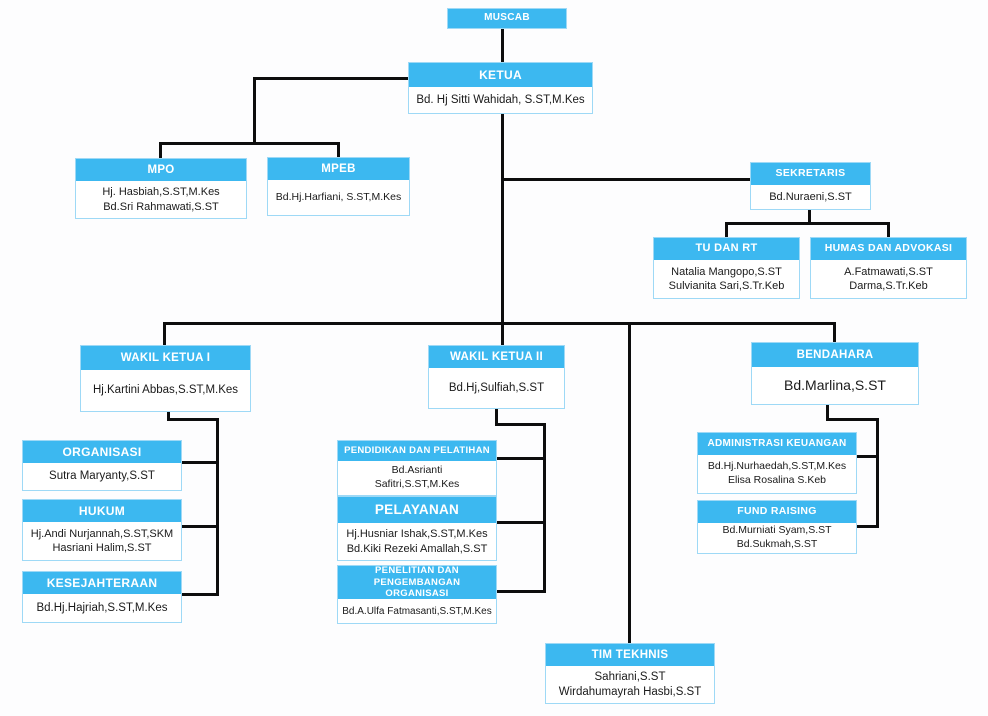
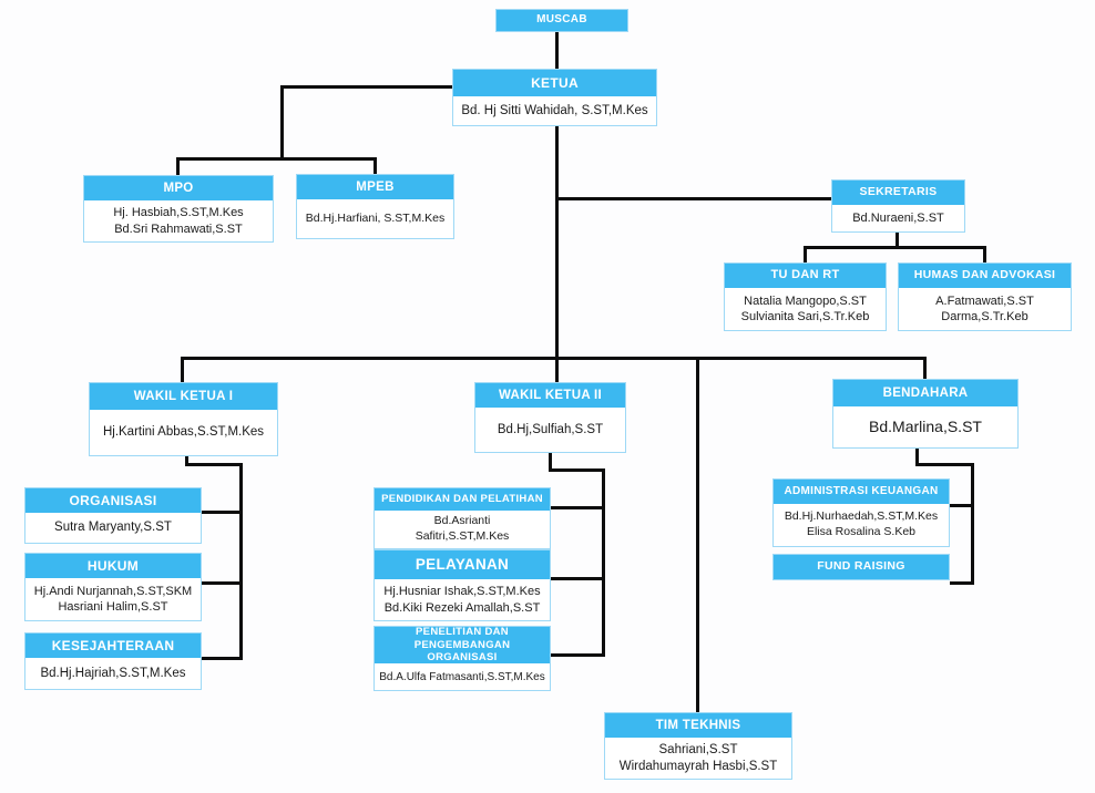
  MUSCAB
  KETUA
  Bd. Hj Sitti Wahidah, S.ST,M.Kes
  MPO
  Hj. Hasbiah,S.ST,M.Kes
  Bd.Sri Rahmawati,S.ST
  MPEB
  Bd.Hj.Harfiani, S.ST,M.Kes
  SEKRETARIS
  Bd.Nuraeni,S.ST
  TU DAN RT
  Natalia Mangopo,S.ST
  Sulvianita Sari,S.Tr.Keb
  HUMAS DAN ADVOKASI
  A.Fatmawati,S.ST
  Darma,S.Tr.Keb
  WAKIL KETUA I
  Hj.Kartini Abbas,S.ST,M.Kes
  WAKIL KETUA II
  Bd.Hj,Sulfiah,S.ST
  BENDAHARA
  Bd.Marlina,S.ST
  ORGANISASI
  Sutra Maryanty,S.ST
  HUKUM
  Hj.Andi Nurjannah,S.ST,SKM
  Hasriani Halim,S.ST
  KESEJAHTERAAN
  Bd.Hj.Hajriah,S.ST,M.Kes
  PENDIDIKAN DAN PELATIHAN
  Bd.Asrianti
  Safitri,S.ST,M.Kes
  PELAYANAN
  Hj.Husniar Ishak,S.ST,M.Kes
  Bd.Kiki Rezeki Amallah,S.ST
  PENELITIAN DAN PENGEMBANGAN ORGANISASI
  Bd.A.Ulfa Fatmasanti,S.ST,M.Kes
  ADMINISTRASI KEUANGAN
  Bd.Hj.Nurhaedah,S.ST,M.Kes
  Elisa Rosalina S.Keb
  FUND RAISING
- Bd.Murniati Syam,S.ST
- Bd.Sukmah,S.ST
  TIM TEKHNIS
  Sahriani,S.ST
  Wirdahumayrah Hasbi,S.ST
